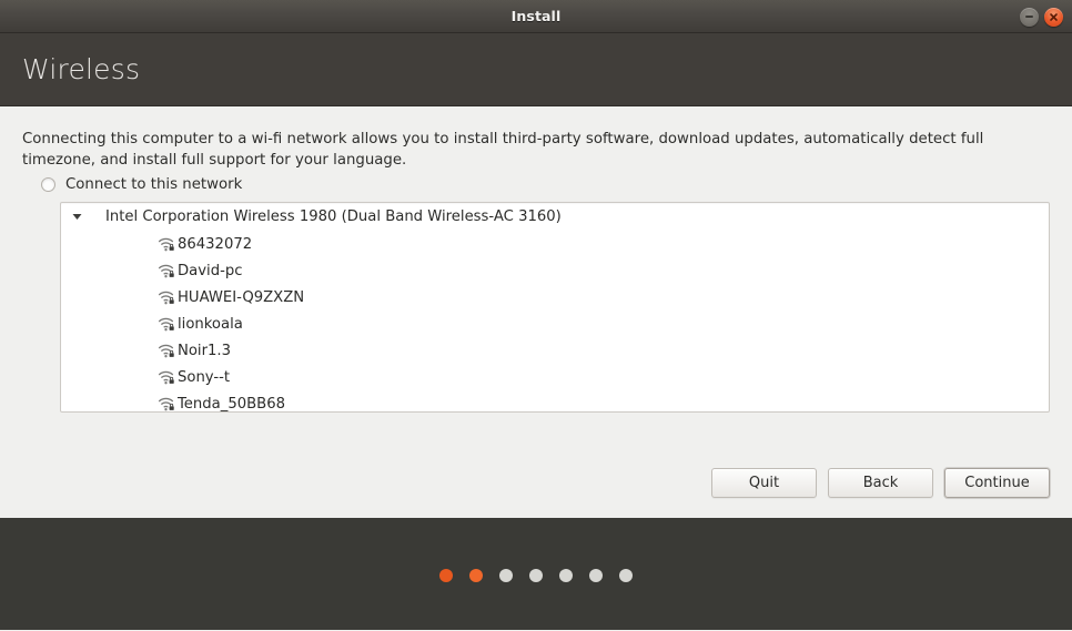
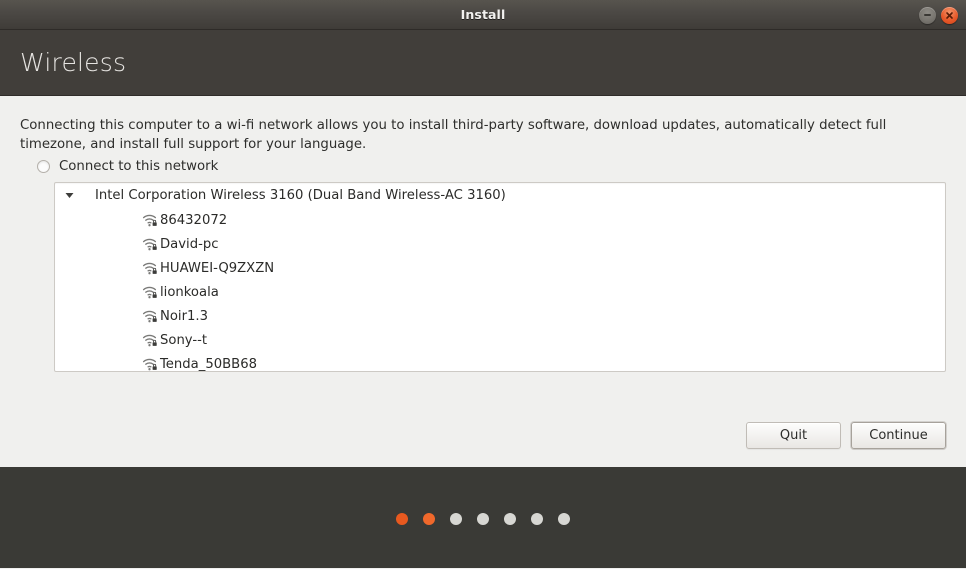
  Install
  Wireless
  Connecting this computer to a wi-fi network allows you to install third-party software, download updates, automatically detect full timezone, and install full support for your language.
  Connect to this network
- Intel Corporation Wireless 1980 (Dual Band Wireless-AC 3160)
+ Intel Corporation Wireless 3160 (Dual Band Wireless-AC 3160)
  86432072
  David-pc
  HUAWEI-Q9ZXZN
  lionkoala
  Noir1.3
  Sony--t
  Tenda_50BB68
  Quit
- Back
  Continue
